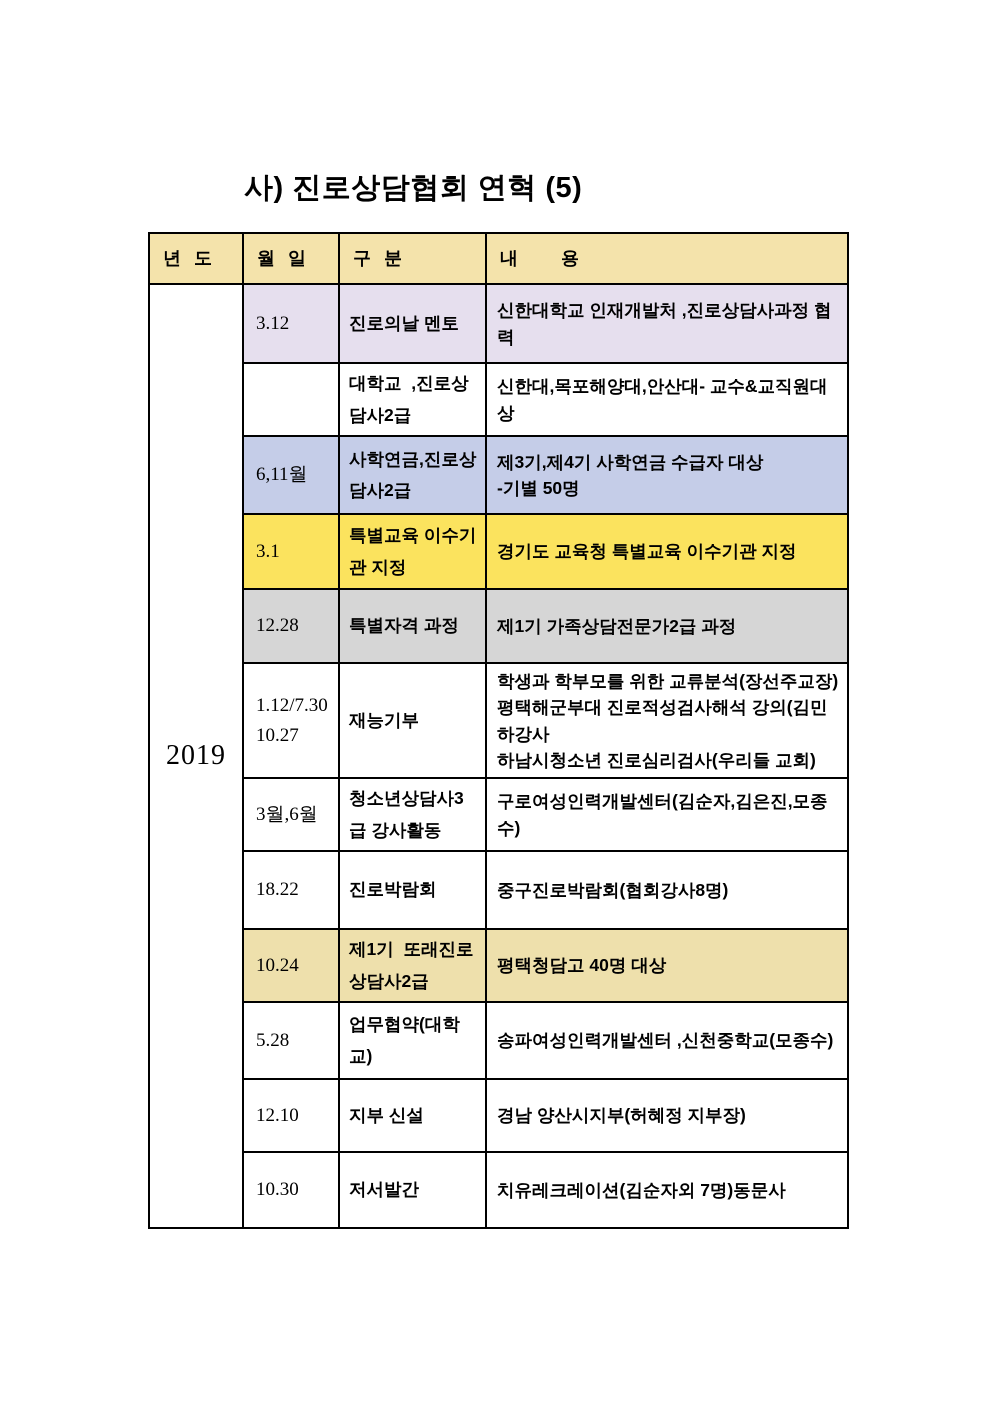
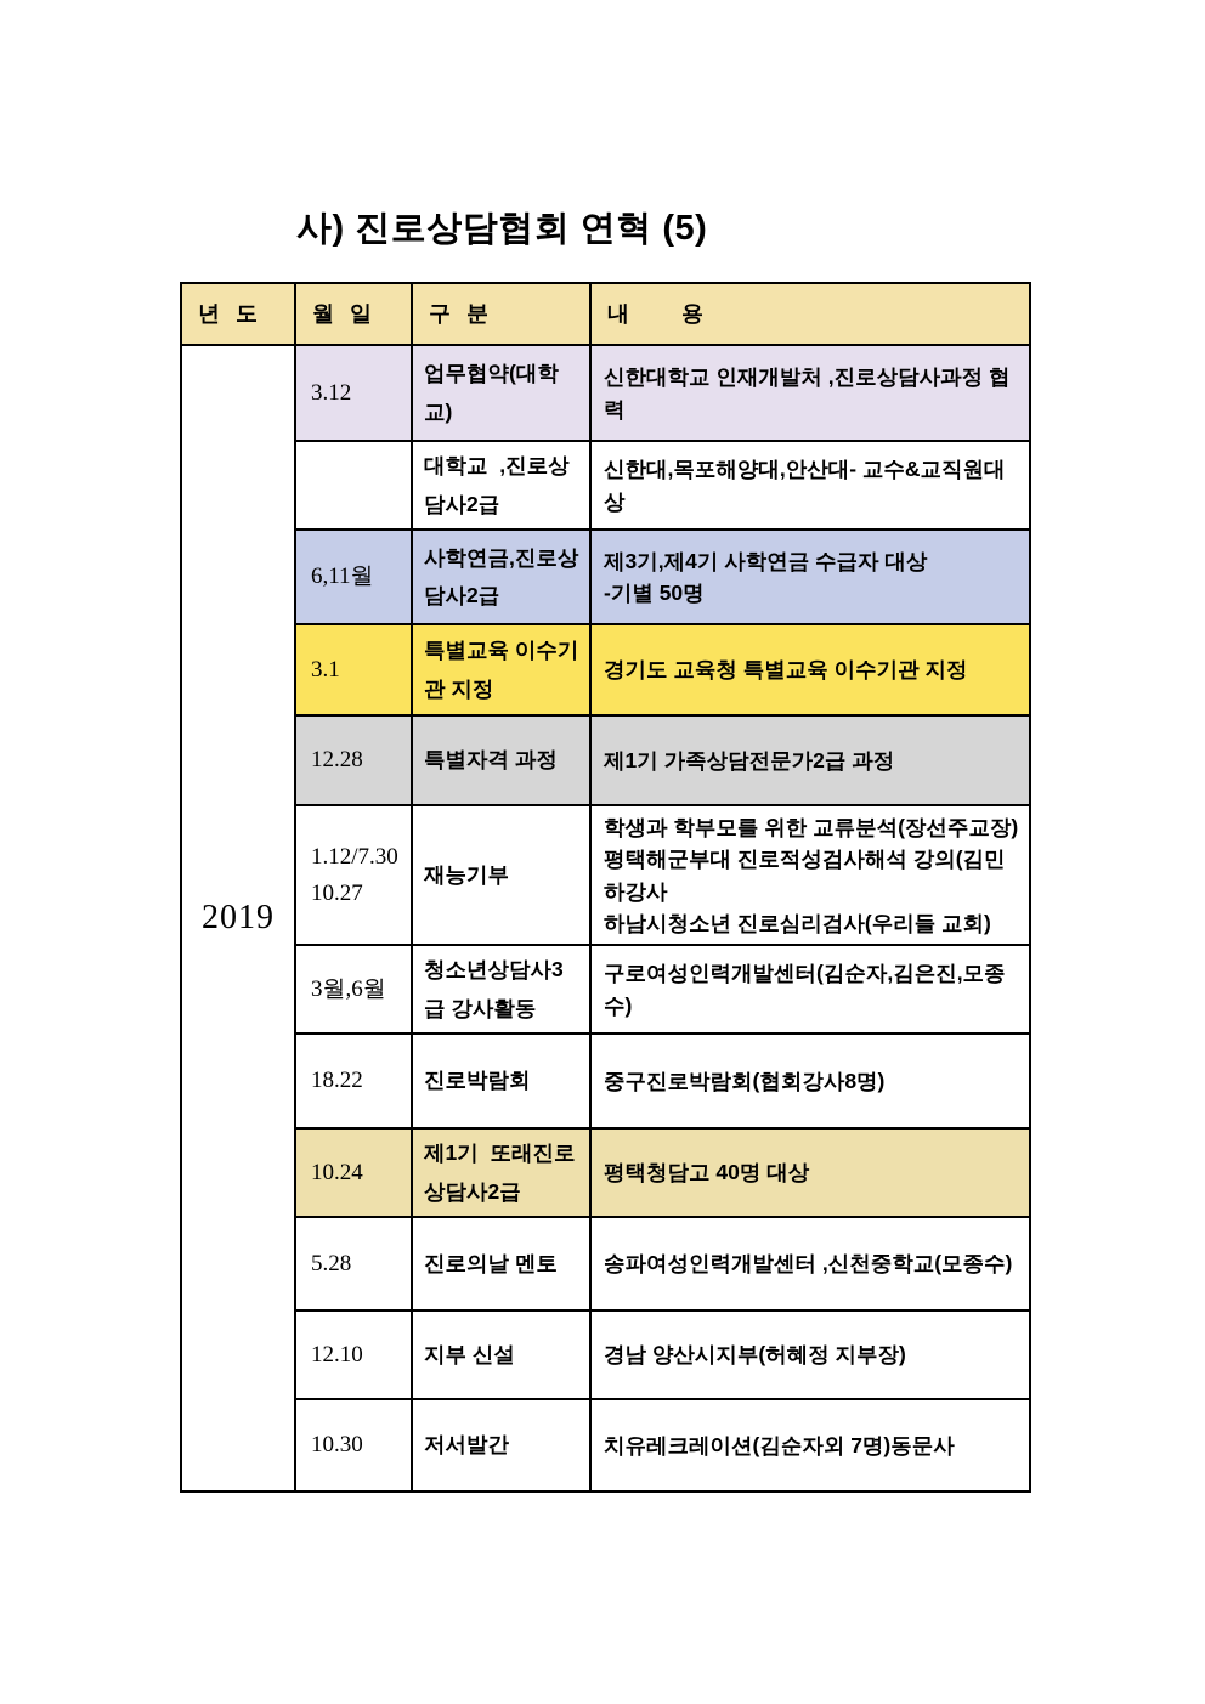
  사) 진로상담협회 연혁 (5)
  년 도	월 일	구 분	내 용
- 2019	3.12	진로의날 멘토	신한대학교 인재개발처 ,진로상담사과정 협력
+ 2019	3.12	업무협약(대학교)	신한대학교 인재개발처 ,진로상담사과정 협력
  	대학교 ,진로상담사2급	신한대,목포해양대,안산대- 교수&교직원대상
  6,11월	사학연금,진로상담사2급	제3기,제4기 사학연금 수급자 대상 -기별 50명
  3.1	특별교육 이수기관 지정	경기도 교육청 특별교육 이수기관 지정
  12.28	특별자격 과정	제1기 가족상담전문가2급 과정
  1.12/7.30 10.27	재능기부	학생과 학부모를 위한 교류분석(장선주교장) 평택해군부대 진로적성검사해석 강의(김민하강사 하남시청소년 진로심리검사(우리들 교회)
  3월,6월	청소년상담사3급 강사활동	구로여성인력개발센터(김순자,김은진,모종수)
  18.22	진로박람회	중구진로박람회(협회강사8명)
  10.24	제1기 또래진로상담사2급	평택청담고 40명 대상
- 5.28	업무협약(대학교)	송파여성인력개발센터 ,신천중학교(모종수)
+ 5.28	진로의날 멘토	송파여성인력개발센터 ,신천중학교(모종수)
  12.10	지부 신설	경남 양산시지부(허혜정 지부장)
  10.30	저서발간	치유레크레이션(김순자외 7명)동문사
